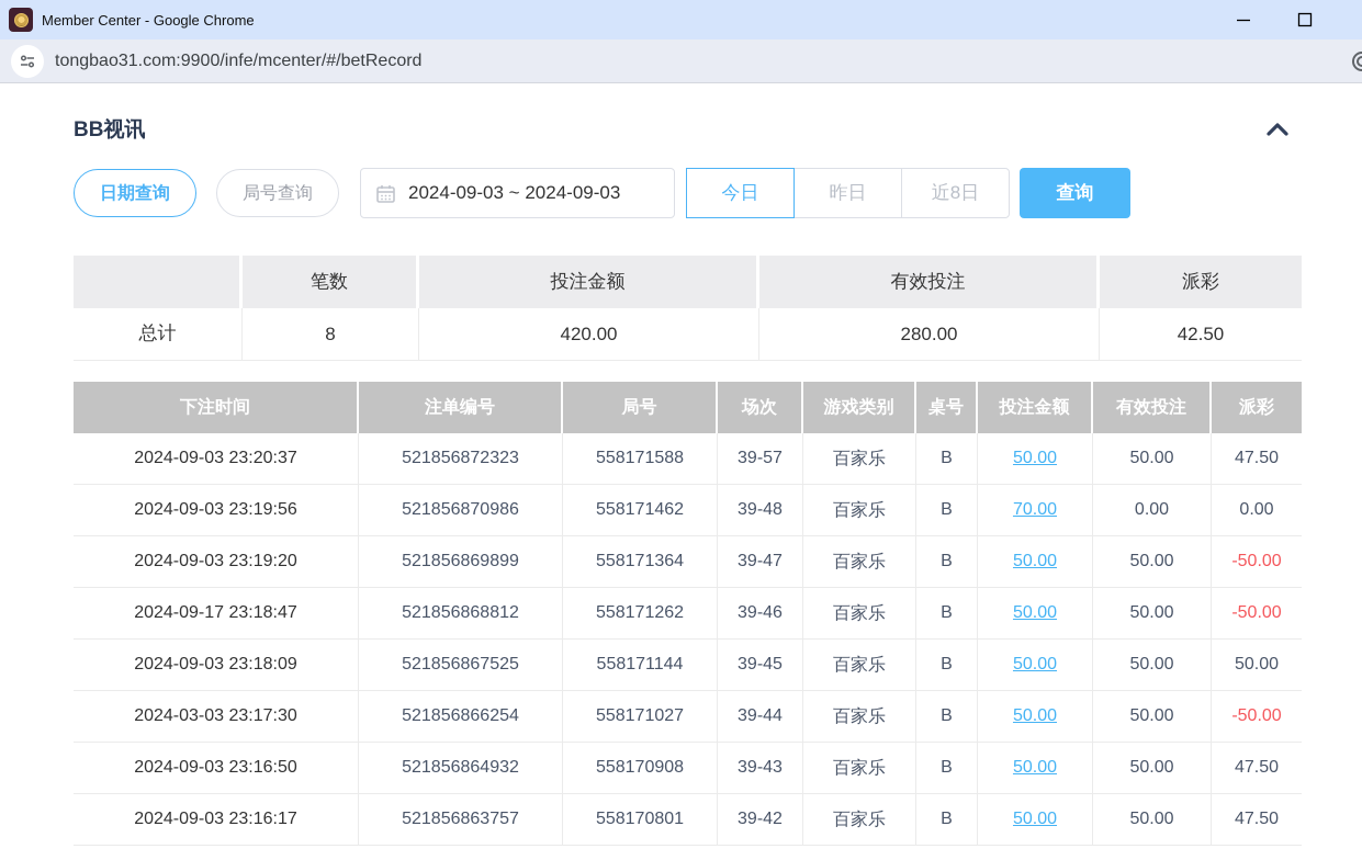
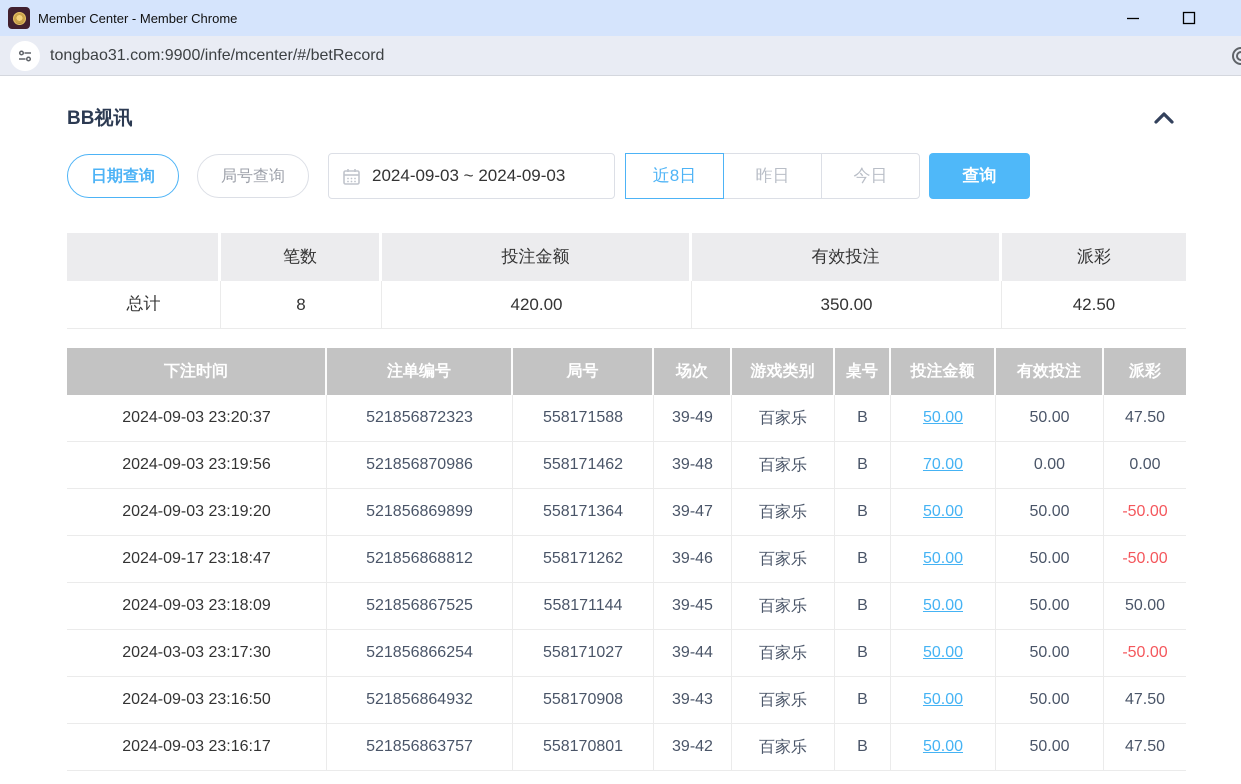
- Member Center - Google Chrome
+ Member Center - Member Chrome
  tongbao31.com:9900/infe/mcenter/#/betRecord
  BB视讯
  日期查询
  局号查询
  2024-09-03 ~ 2024-09-03
- 今日
+ 近8日
  昨日
- 近8日
+ 今日
  查询
  笔数
  投注金额
  有效投注
  派彩
  总计
  8
  420.00
- 280.00
+ 350.00
  42.50
  下注时间
  注单编号
  局号
  场次
  游戏类别
  桌号
  投注金额
  有效投注
  派彩
  2024-09-03 23:20:37
  521856872323
  558171588
- 39-57
+ 39-49
  百家乐
  B
  50.00
  50.00
  47.50
  2024-09-03 23:19:56
  521856870986
  558171462
  39-48
  百家乐
  B
  70.00
  0.00
  0.00
  2024-09-03 23:19:20
  521856869899
  558171364
  39-47
  百家乐
  B
  50.00
  50.00
  -50.00
  2024-09-17 23:18:47
  521856868812
  558171262
  39-46
  百家乐
  B
  50.00
  50.00
  -50.00
  2024-09-03 23:18:09
  521856867525
  558171144
  39-45
  百家乐
  B
  50.00
  50.00
  50.00
  2024-03-03 23:17:30
  521856866254
  558171027
  39-44
  百家乐
  B
  50.00
  50.00
  -50.00
  2024-09-03 23:16:50
  521856864932
  558170908
  39-43
  百家乐
  B
  50.00
  50.00
  47.50
  2024-09-03 23:16:17
  521856863757
  558170801
  39-42
  百家乐
  B
  50.00
  50.00
  47.50
